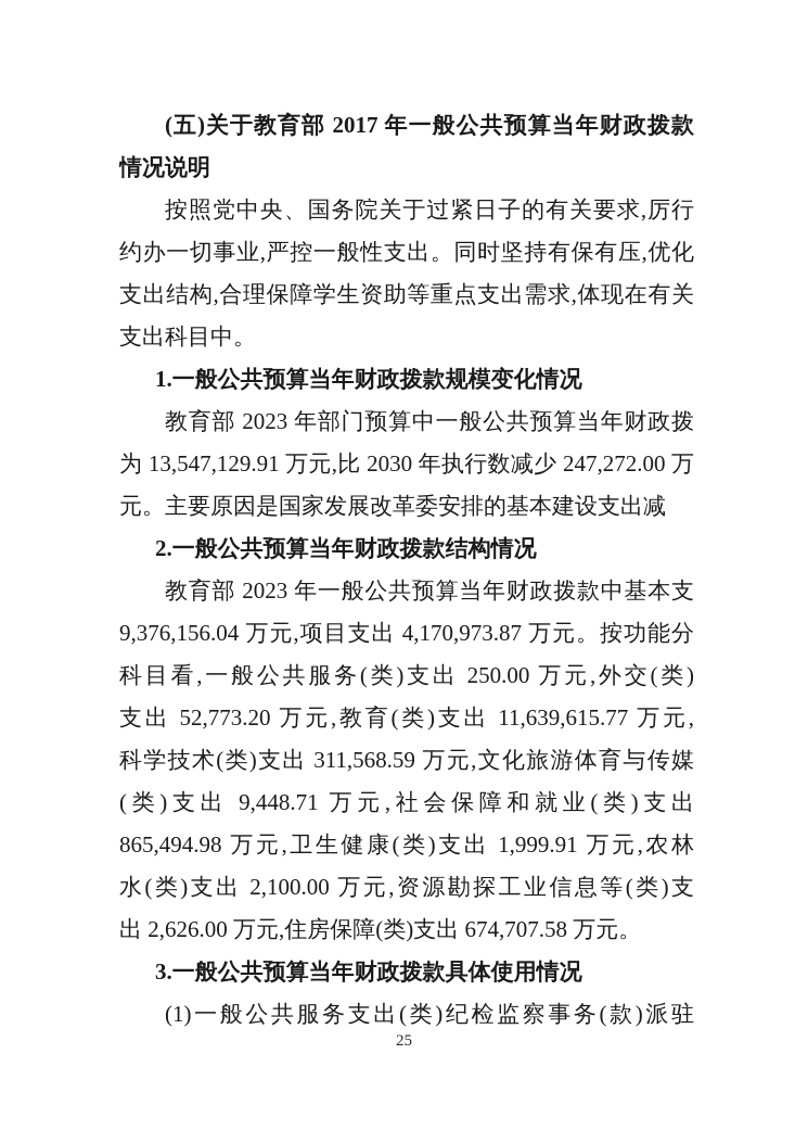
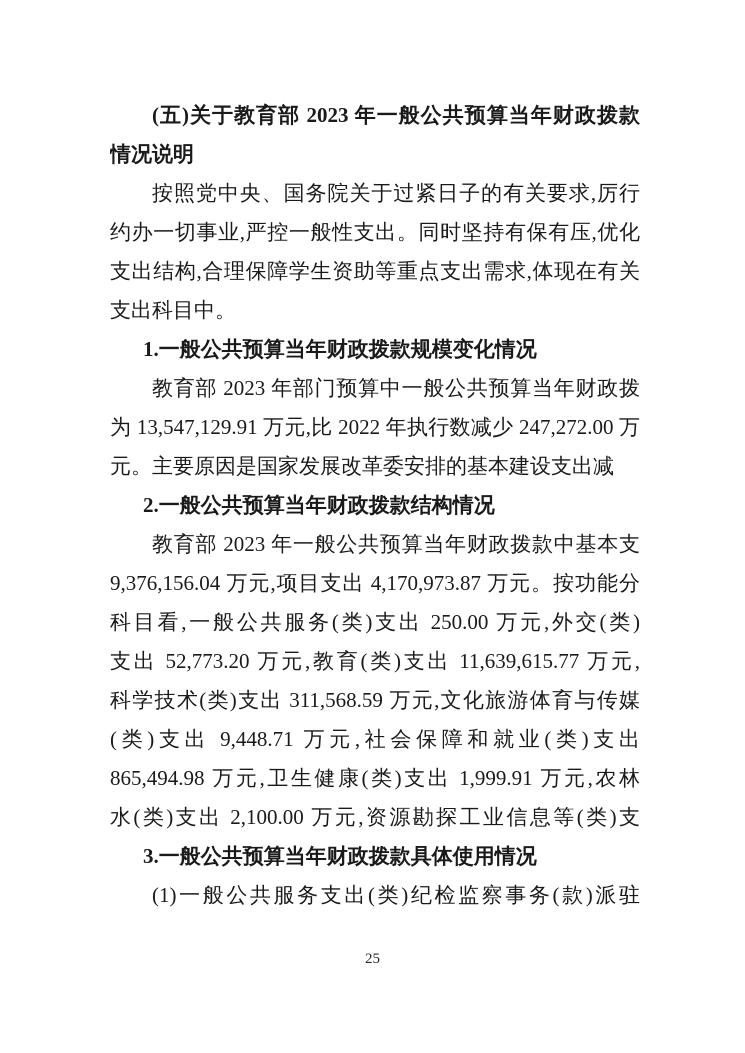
- (五)关于教育部 2017 年一般公共预算当年财政拨款
+ (五)关于教育部 2023 年一般公共预算当年财政拨款
  情况说明
  按照党中央、国务院关于过紧日子的有关要求,厉行
  约办一切事业,严控一般性支出。同时坚持有保有压,优化
  支出结构,合理保障学生资助等重点支出需求,体现在有关
  支出科目中。
  1.一般公共预算当年财政拨款规模变化情况
  教育部 2023 年部门预算中一般公共预算当年财政拨
- 为 13,547,129.91 万元,比 2030 年执行数减少 247,272.00 万
+ 为 13,547,129.91 万元,比 2022 年执行数减少 247,272.00 万
  元。主要原因是国家发展改革委安排的基本建设支出减
  2.一般公共预算当年财政拨款结构情况
  教育部 2023 年一般公共预算当年财政拨款中基本支
  9,376,156.04 万元,项目支出 4,170,973.87 万元。按功能分
  科目看,一般公共服务(类)支出 250.00 万元,外交(类)
  支出 52,773.20 万元,教育(类)支出 11,639,615.77 万元,
  科学技术(类)支出 311,568.59 万元,文化旅游体育与传媒
  (类)支出 9,448.71 万元,社会保障和就业(类)支出
  865,494.98 万元,卫生健康(类)支出 1,999.91 万元,农林
  水(类)支出 2,100.00 万元,资源勘探工业信息等(类)支
- 出 2,626.00 万元,住房保障(类)支出 674,707.58 万元。
  3.一般公共预算当年财政拨款具体使用情况
  (1)一般公共服务支出(类)纪检监察事务(款)派驻
  25
